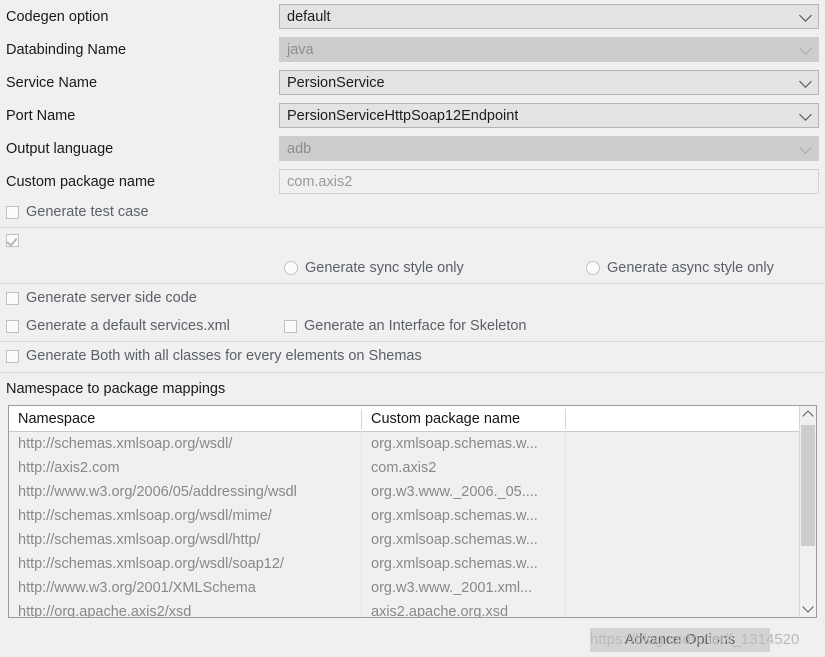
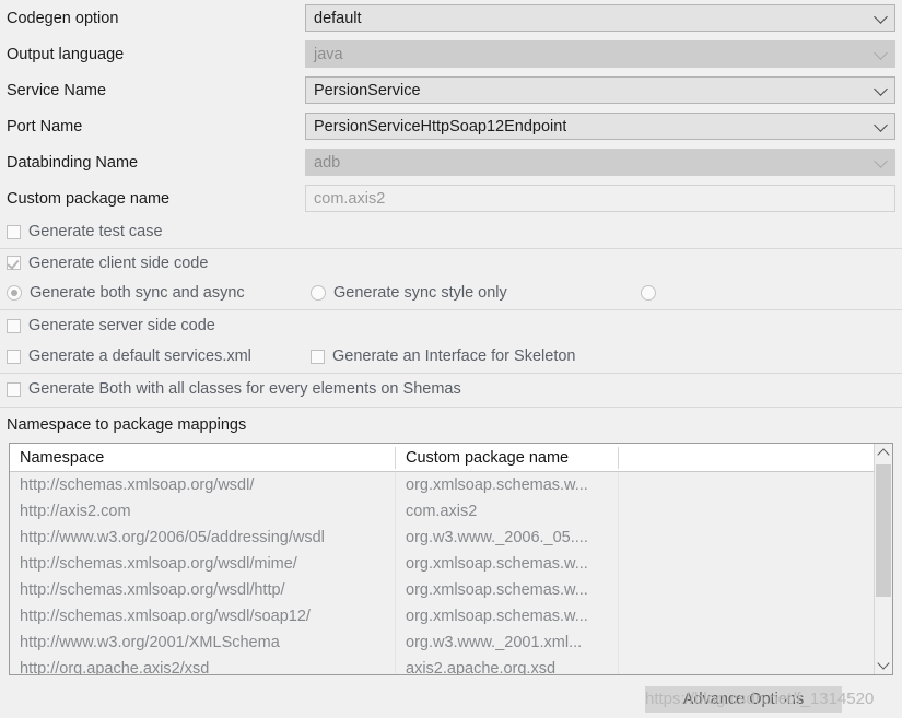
  Codegen option
  default
- Databinding Name
+ Output language
  java
  Service Name
  PersionService
  Port Name
  PersionServiceHttpSoap12Endpoint
- Output language
+ Databinding Name
  adb
  Custom package name
  com.axis2
  Generate test case
+ Generate client side code
+ Generate both sync and async
  Generate sync style only
- Generate async style only
  Generate server side code
  Generate a default services.xml
  Generate an Interface for Skeleton
  Generate Both with all classes for every elements on Shemas
  Namespace to package mappings
  Namespace
  Custom package name
  http://schemas.xmlsoap.org/wsdl/
  org.xmlsoap.schemas.w...
  http://axis2.com
  com.axis2
  http://www.w3.org/2006/05/addressing/wsdl
  org.w3.www._2006._05....
  http://schemas.xmlsoap.org/wsdl/mime/
  org.xmlsoap.schemas.w...
  http://schemas.xmlsoap.org/wsdl/http/
  org.xmlsoap.schemas.w...
  http://schemas.xmlsoap.org/wsdl/soap12/
  org.xmlsoap.schemas.w...
  http://www.w3.org/2001/XMLSchema
  org.w3.www._2001.xml...
  http://org.apache.axis2/xsd
  axis2.apache.org.xsd
  Advance Options
  https://blog.csdn.net/f_1314520
